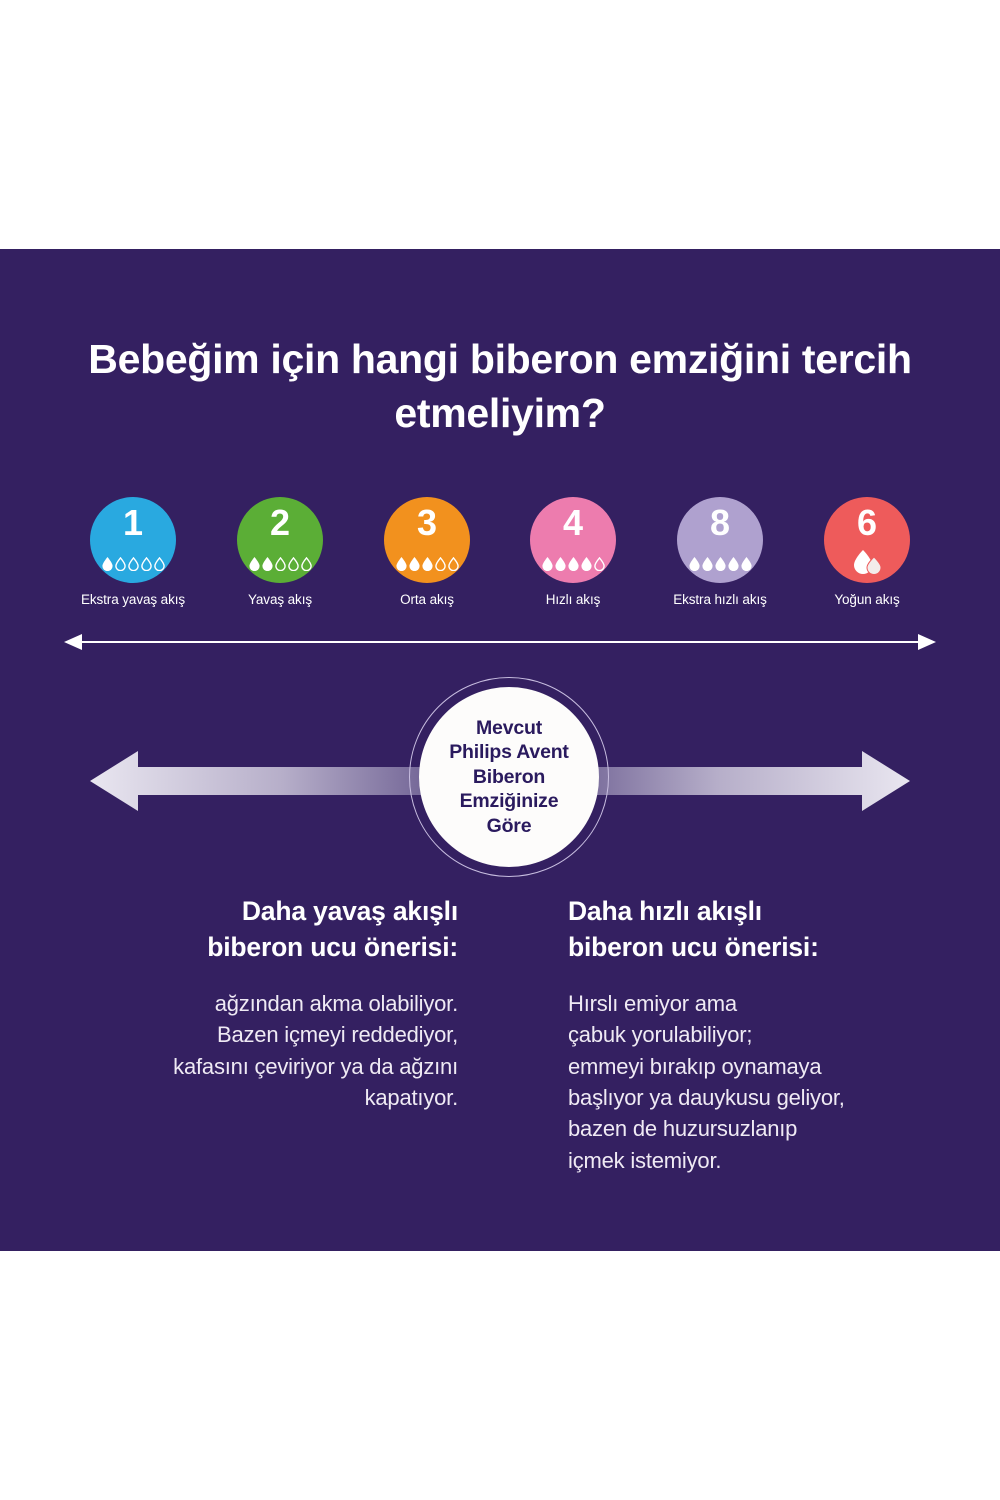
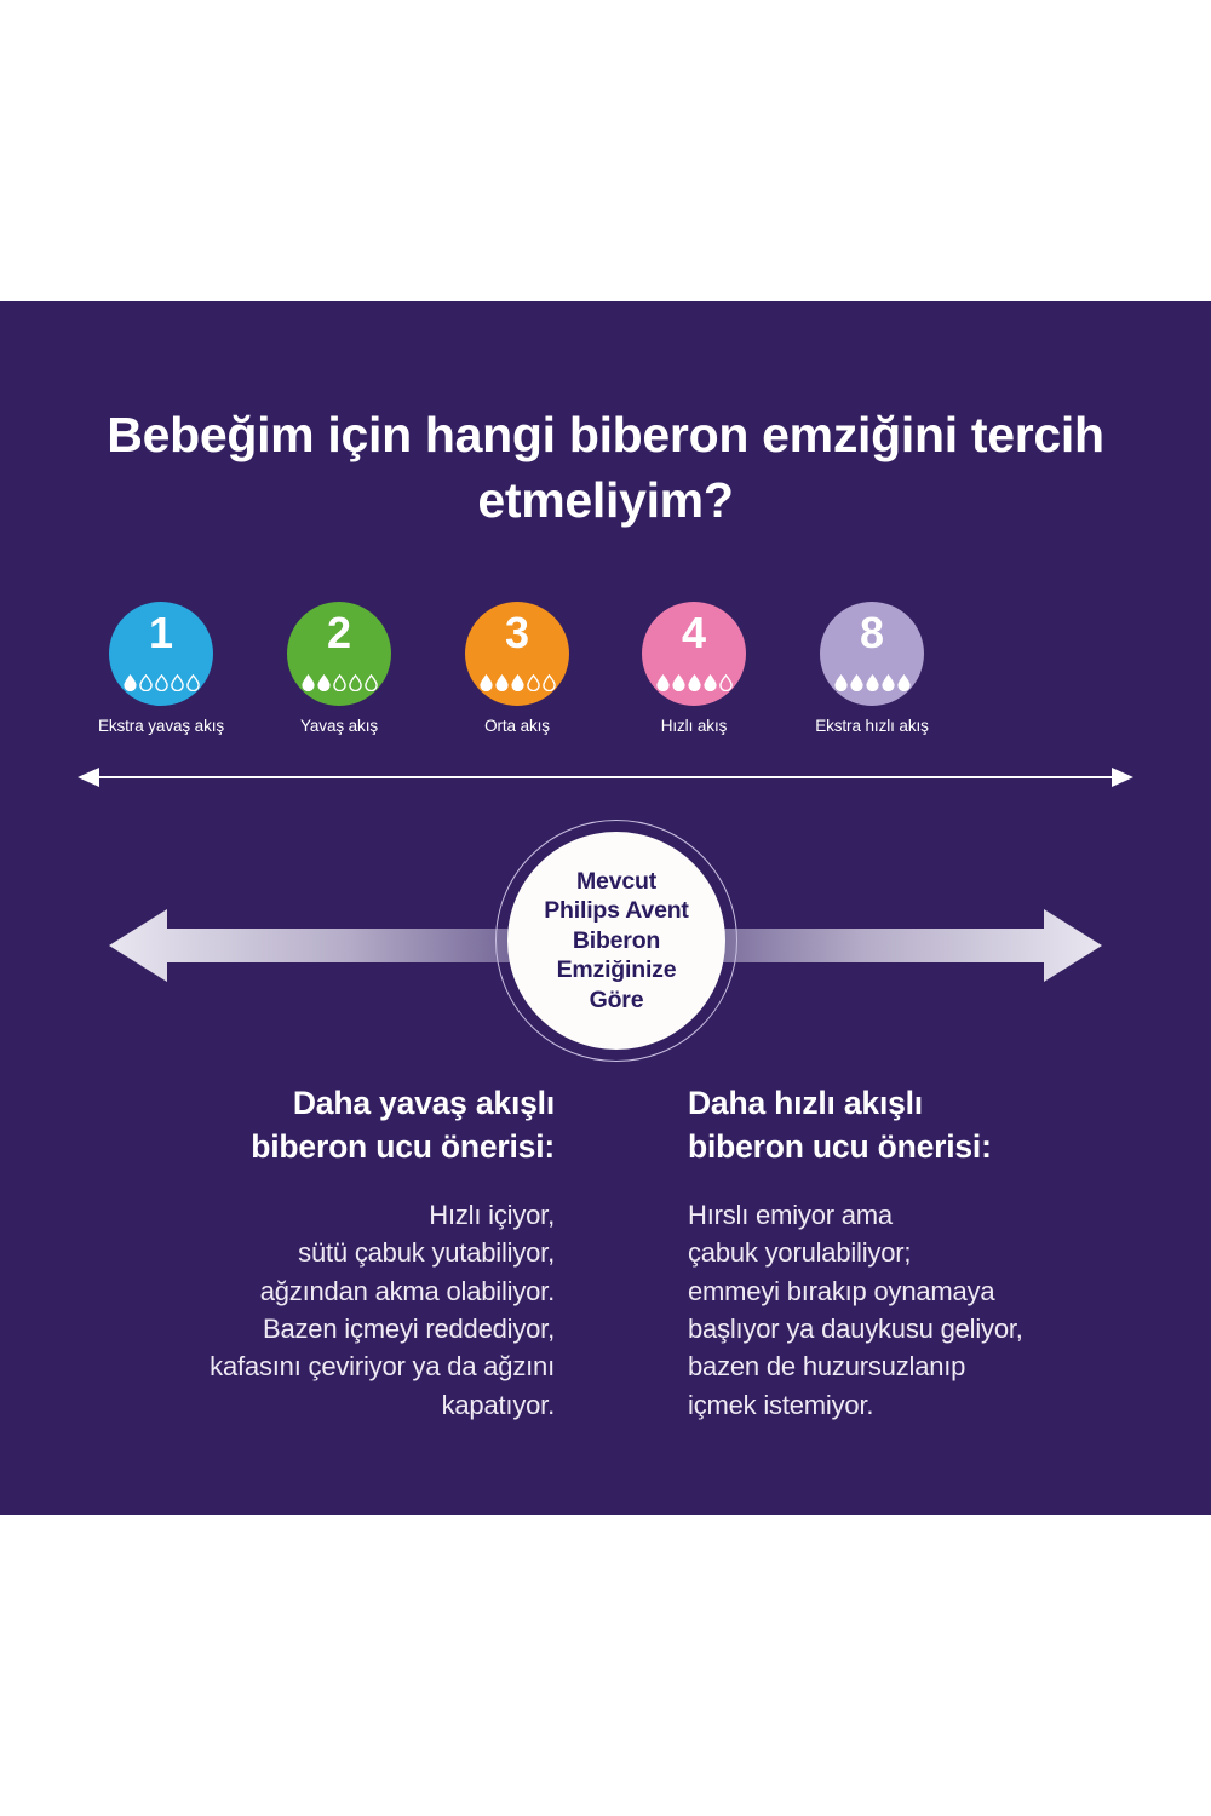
  Bebeğim için hangi biberon emziğini tercih etmeliyim?
  1
  Ekstra yavaş akış
  2
  Yavaş akış
  3
  Orta akış
  4
  Hızlı akış
  8
  Ekstra hızlı akış
- 6
- Yoğun akış
  Mevcut
  Philips Avent
  Biberon
  Emziğinize
  Göre
  Daha yavaş akışlı
  biberon ucu önerisi:
+ Hızlı içiyor,
+ sütü çabuk yutabiliyor,
  ağzından akma olabiliyor.
  Bazen içmeyi reddediyor,
  kafasını çeviriyor ya da ağzını
  kapatıyor.
  Daha hızlı akışlı
  biberon ucu önerisi:
  Hırslı emiyor ama
  çabuk yorulabiliyor;
  emmeyi bırakıp oynamaya
  başlıyor ya dauykusu geliyor,
  bazen de huzursuzlanıp
  içmek istemiyor.
